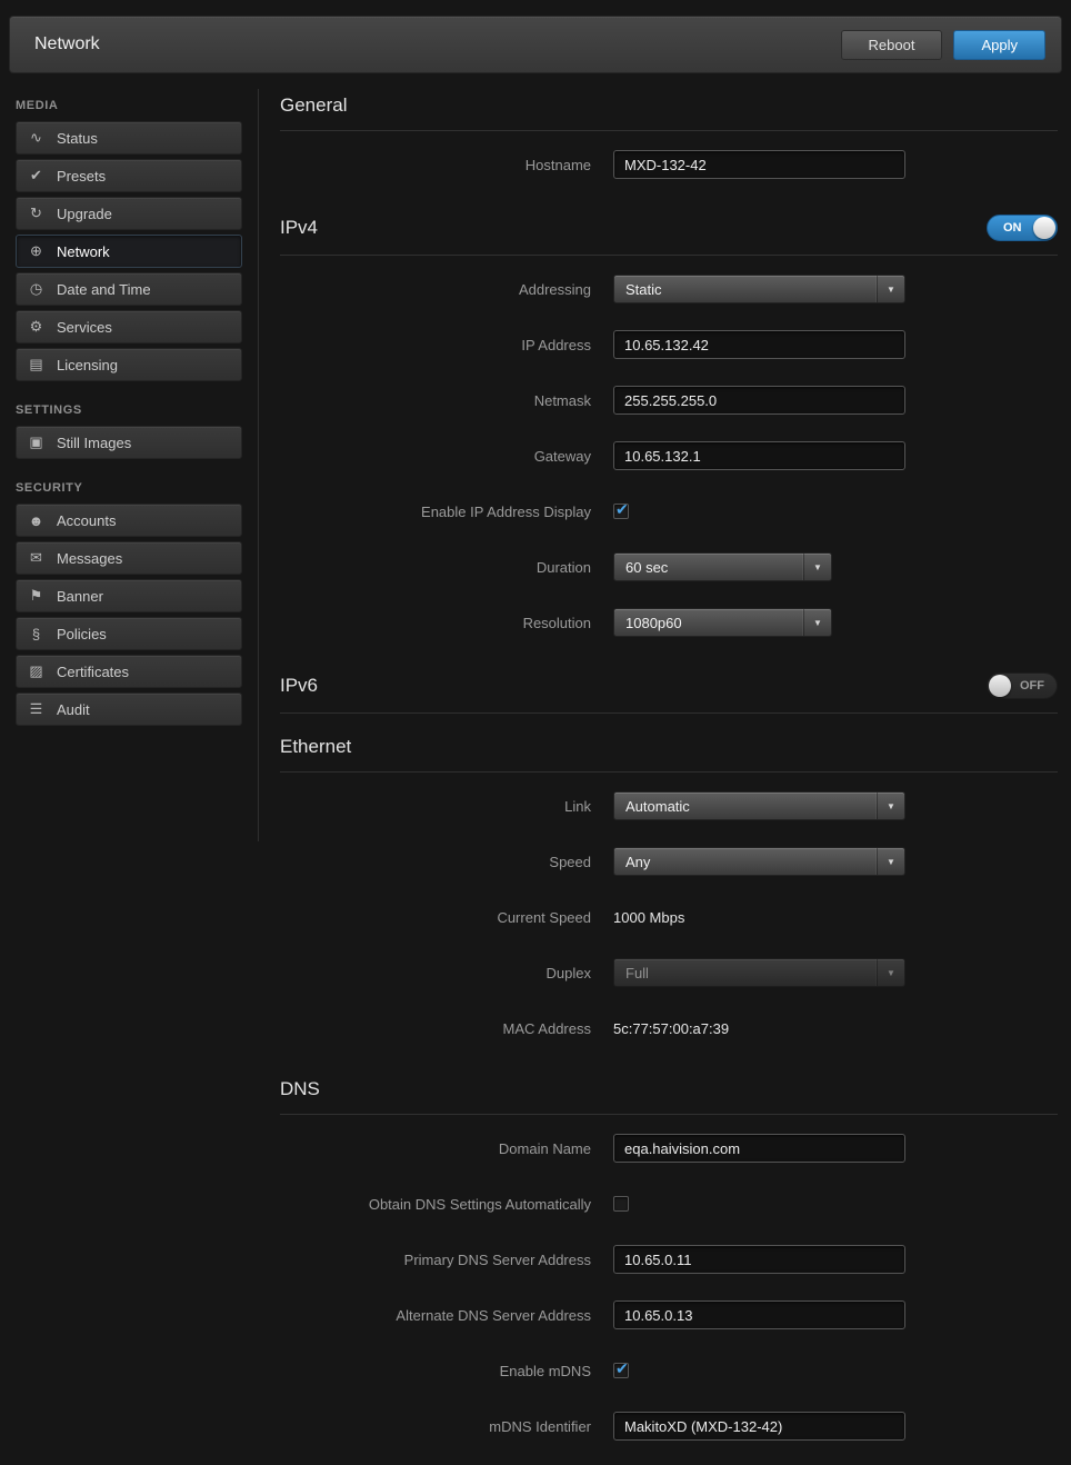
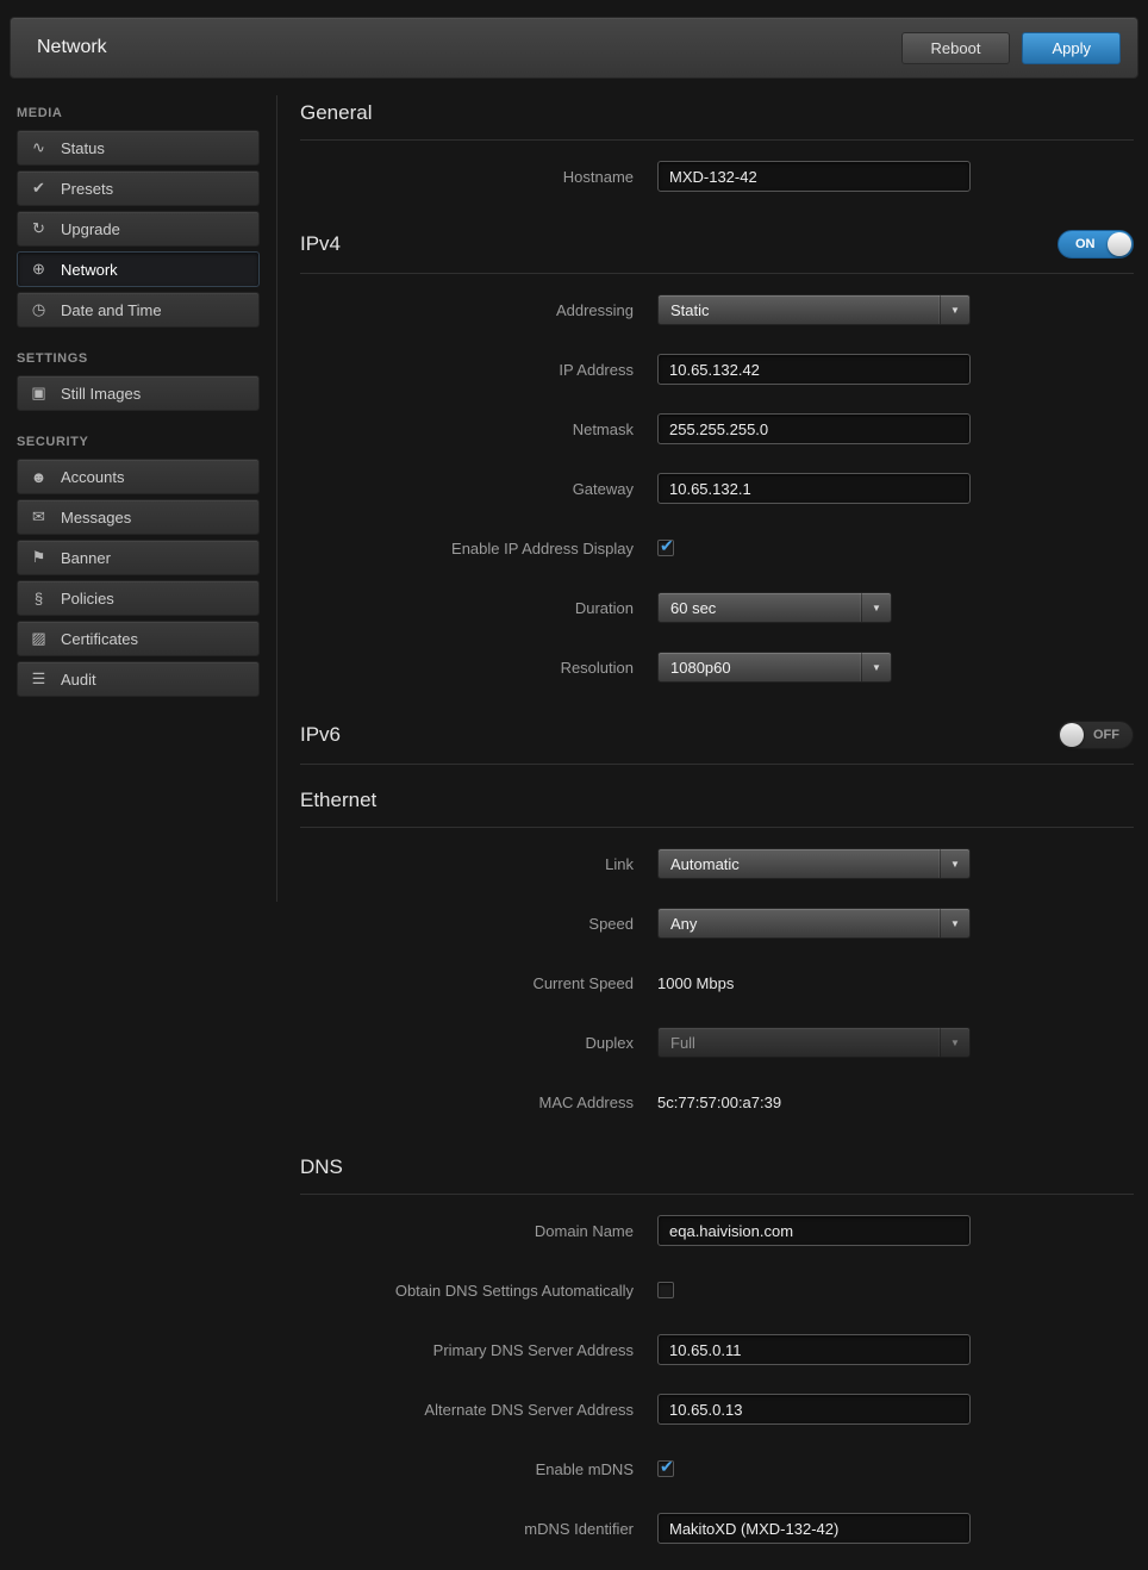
  Network
  Reboot
  Apply
  MEDIA
  ∿
  Status
  ✔
  Presets
  ↻
  Upgrade
  ⊕
  Network
  ◷
  Date and Time
- ⚙
- Services
- ▤
- Licensing
  SETTINGS
  ▣
  Still Images
  SECURITY
  ☻
  Accounts
  ✉
  Messages
  ⚑
  Banner
  §
  Policies
  ▨
  Certificates
  ☰
  Audit
  General
  Hostname
  MXD-132-42
  IPv4
  ON
  Addressing
  Static
  IP Address
  10.65.132.42
  Netmask
  255.255.255.0
  Gateway
  10.65.132.1
  Enable IP Address Display
  Duration
  60 sec
  Resolution
  1080p60
  IPv6
  OFF
  Ethernet
  Link
  Automatic
  Speed
  Any
  Current Speed
  1000 Mbps
  Duplex
  Full
  MAC Address
  5c:77:57:00:a7:39
  DNS
  Domain Name
  eqa.haivision.com
  Obtain DNS Settings Automatically
  Primary DNS Server Address
  10.65.0.11
  Alternate DNS Server Address
  10.65.0.13
  Enable mDNS
  mDNS Identifier
  MakitoXD (MXD-132-42)
